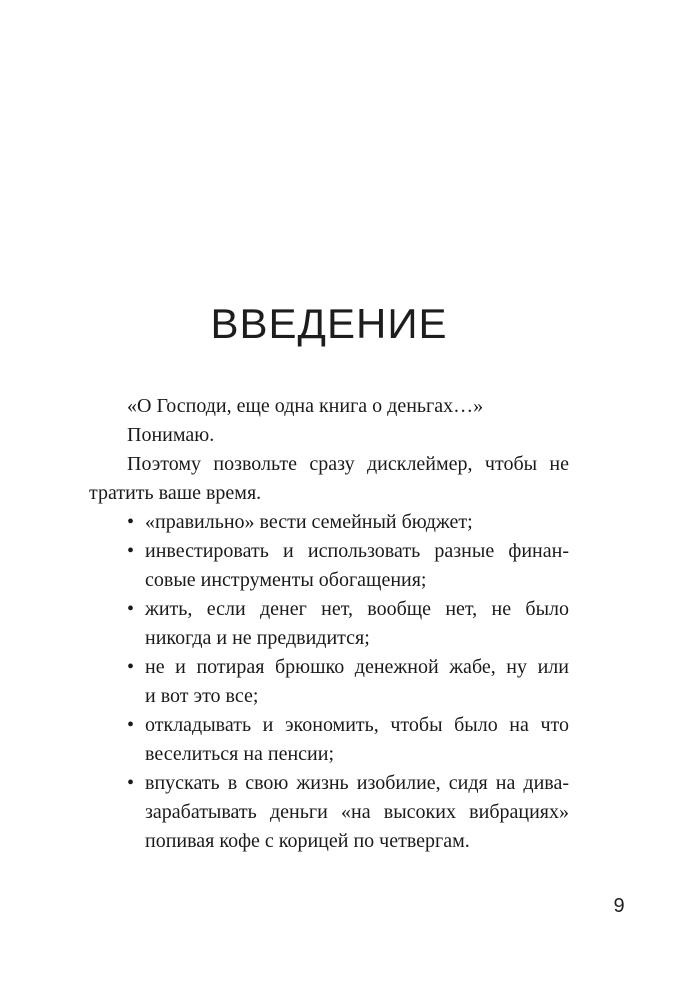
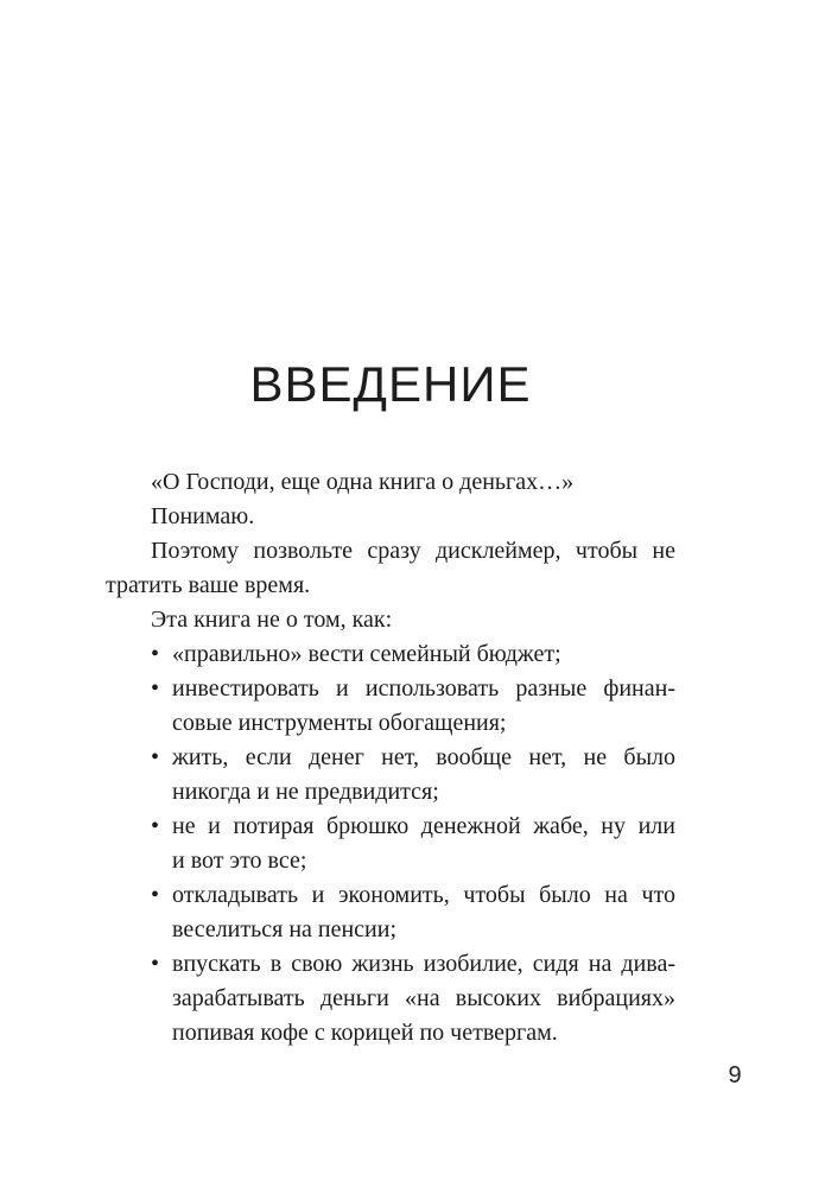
  ВВЕДЕНИЕ
  «О Господи, еще одна книга о деньгах…»
  Понимаю.
  Поэтому позвольте сразу дисклеймер, чтобы не
  тратить ваше время.
+ Эта книга не о том, как:
  •
  «правильно» вести семейный бюджет;
  •
  инвестировать и использовать разные финан-
  совые инструменты обогащения;
  •
  жить, если денег нет, вообще нет, не было
  никогда и не предвидится;
  •
  не и потирая брюшко денежной жабе, ну или
  и вот это все;
  •
  откладывать и экономить, чтобы было на что
  веселиться на пенсии;
  •
  впускать в свою жизнь изобилие, сидя на дива-
  зарабатывать деньги «на высоких вибрациях»
  попивая кофе с корицей по четвергам.
  9
